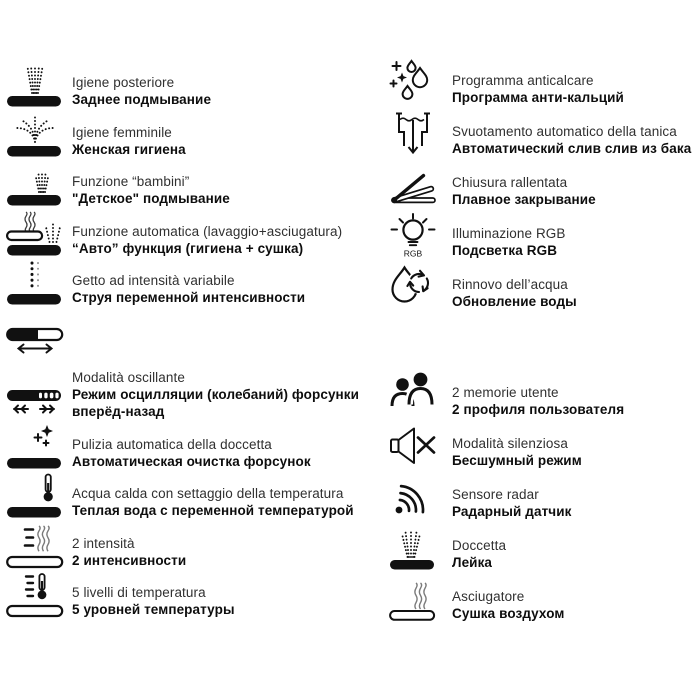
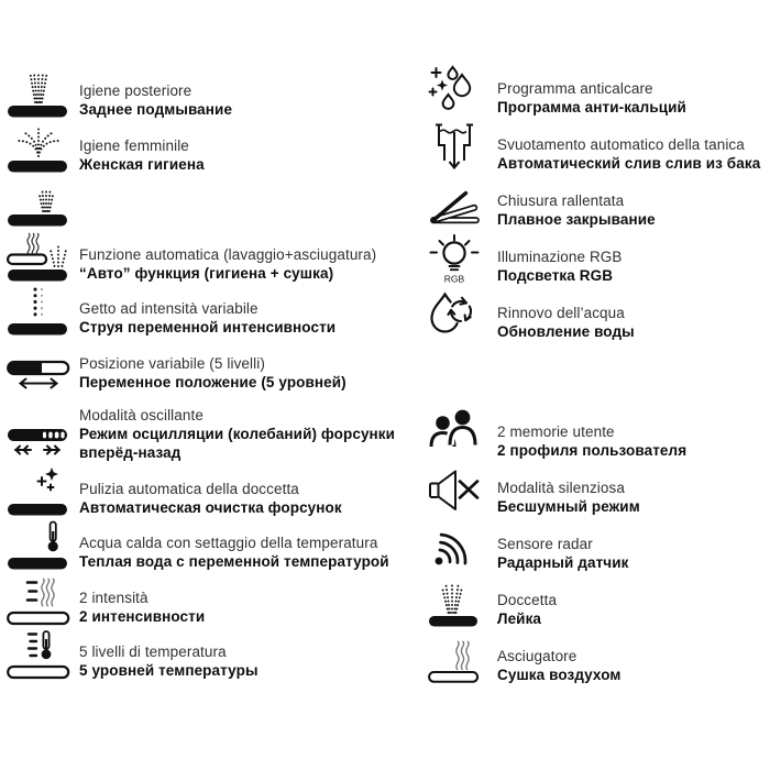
  Igiene posteriore
  Заднее подмывание
  Igiene femminile
  Женская гигиена
- Funzione “bambini”
- "Детское" подмывание
  Funzione automatica (lavaggio+asciugatura)
  “Авто” функция (гигиена + сушка)
  Getto ad intensità variabile
  Струя переменной интенсивности
+ Posizione variabile (5 livelli)
+ Переменное положение (5 уровней)
  Modalità oscillante
  Режим осцилляции (колебаний) форсунки вперёд-назад
  Pulizia automatica della doccetta
  Автоматическая очистка форсунок
  Acqua calda con settaggio della temperatura
  Теплая вода с переменной температурой
  2 intensità
  2 интенсивности
  5 livelli di temperatura
  5 уровней температуры
  Programma anticalcare
  Программа анти-кальций
  Svuotamento automatico della tanica
  Автоматический слив слив из бака
  Chiusura rallentata
  Плавное закрывание
  RGB
  Illuminazione RGB
  Подсветка RGB
  Rinnovo dell’acqua
  Обновление воды
  2 memorie utente
  2 профиля пользователя
  Modalità silenziosa
  Бесшумный режим
  Sensore radar
  Радарный датчик
  Doccetta
  Лейка
  Asciugatore
  Сушка воздухом
